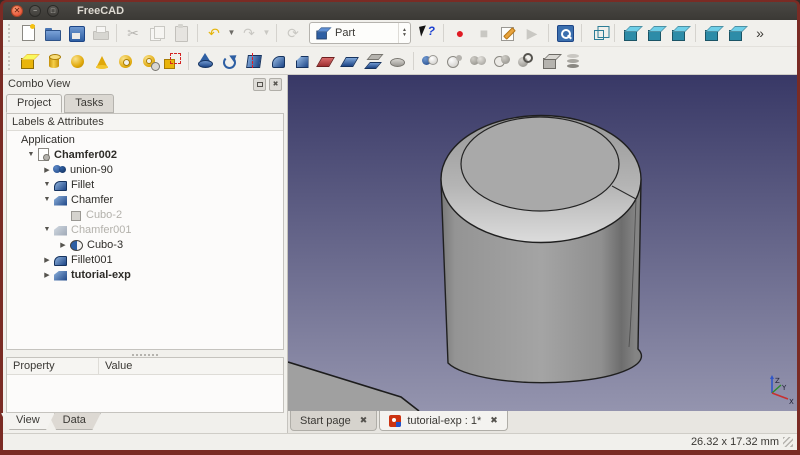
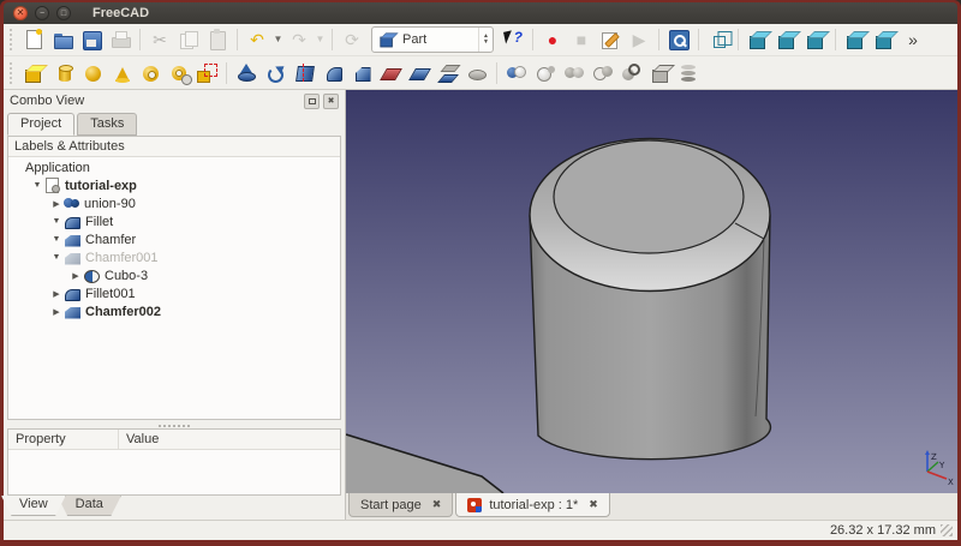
  ✕
  FreeCAD
  ✂
  ↶
  ▼
  ↷
  ▼
  ⟳
  Part
  ●
  ■
  ▶
  »
  Combo View
  Project
  Tasks
  Labels & Attributes
  Application
- Chamfer002
+ tutorial-exp
  union-90
  Fillet
  Chamfer
- Cubo-2
  Chamfer001
  Cubo-3
  Fillet001
- tutorial-exp
+ Chamfer002
  Property
  Value
  View
  Data
  Z
  Y
  X
  Start page
  ✖
  tutorial-exp : 1*
  ✖
  26.32 x 17.32 mm
